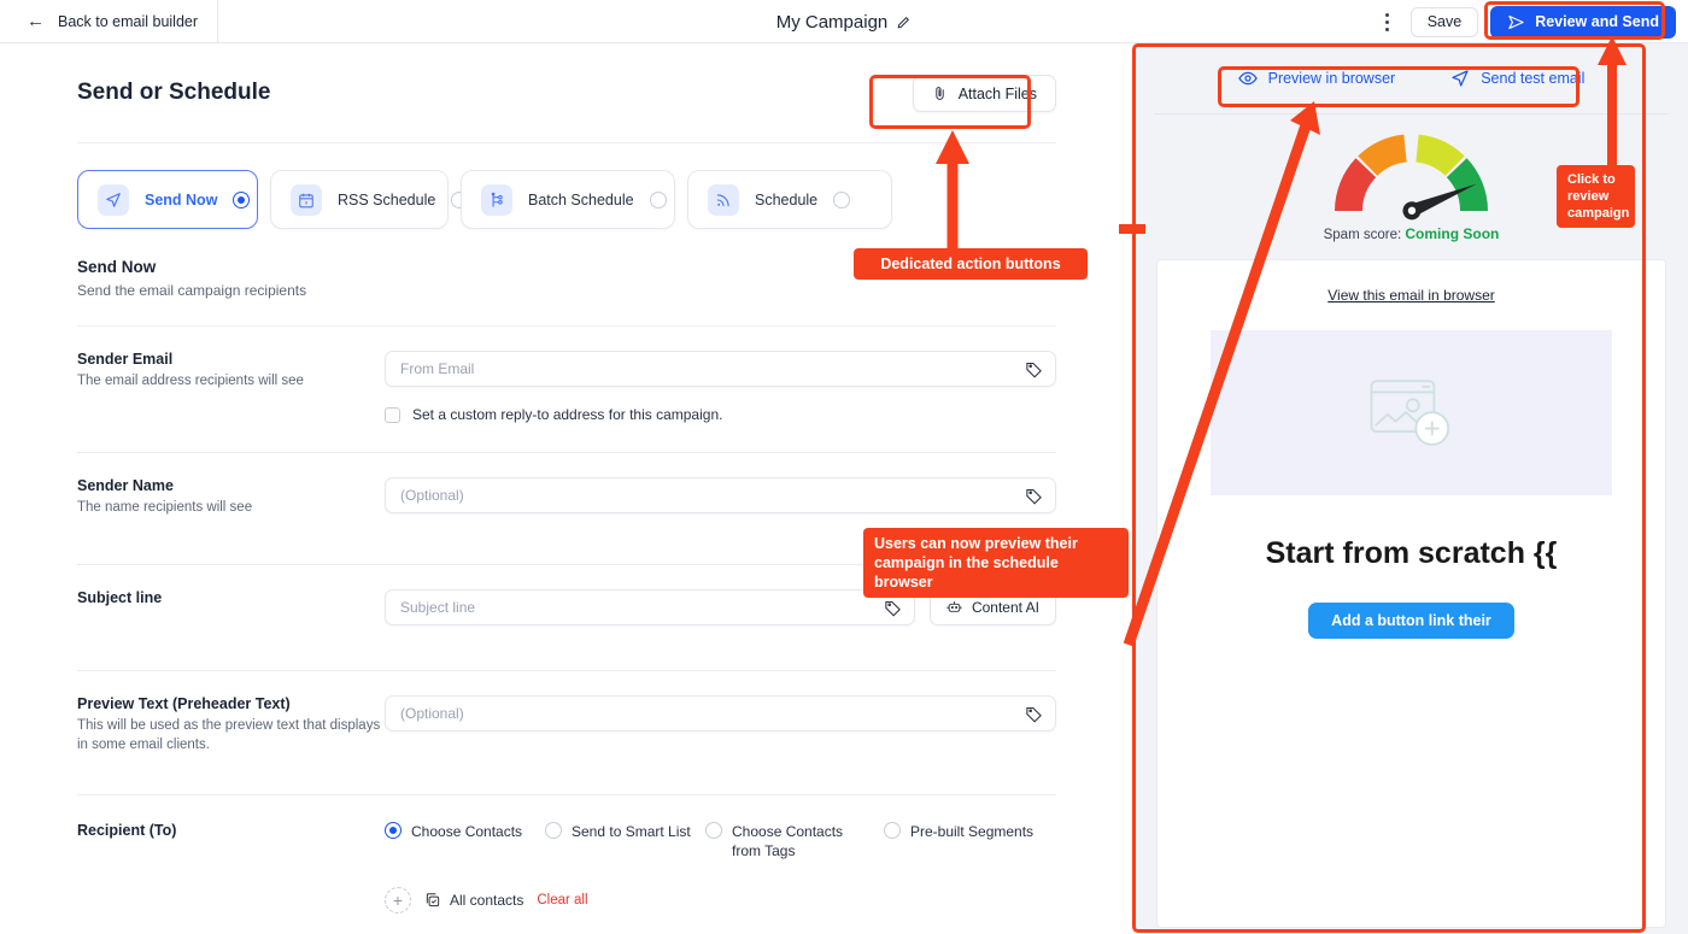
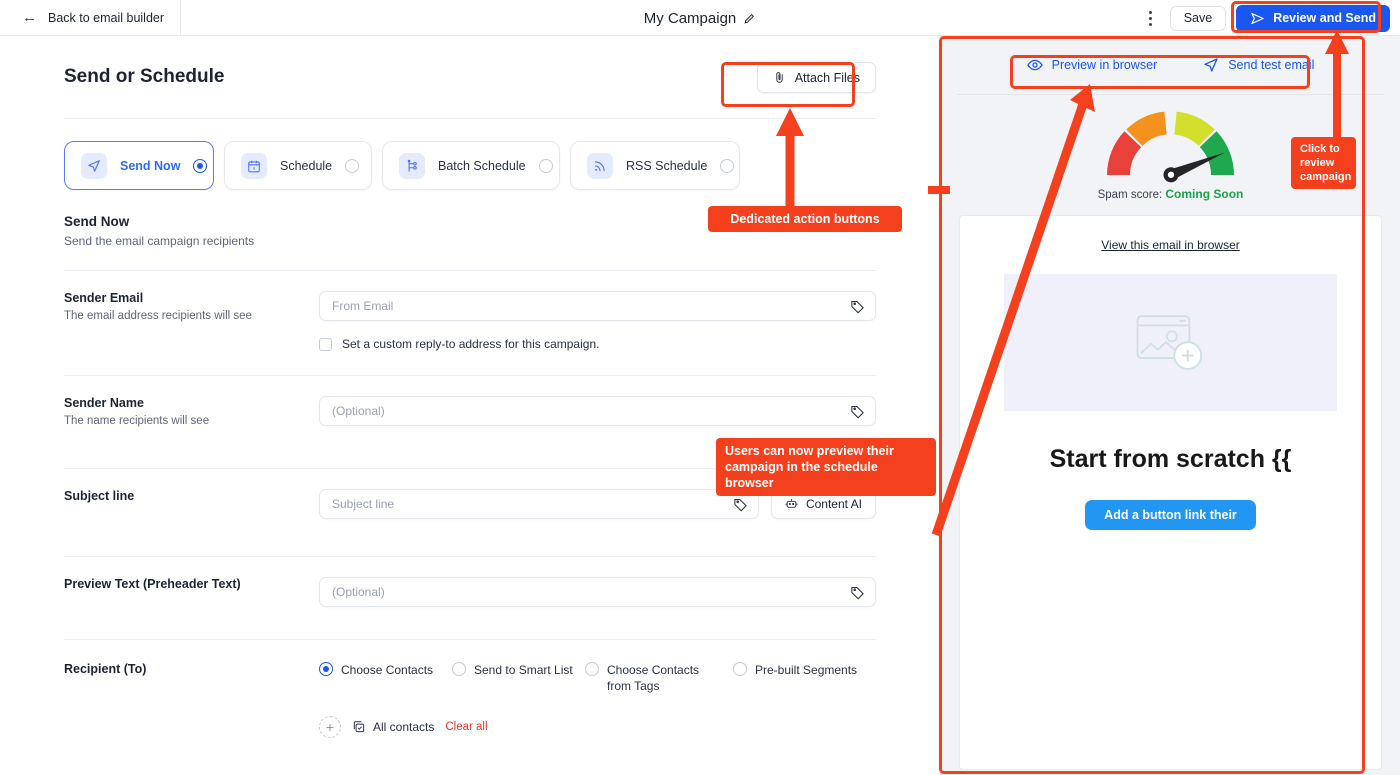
  ←
  Back to email builder
  My Campaign
  Save
  Review and Send
  Send or Schedule
  Attach Files
  Send Now
- RSS Schedule
+ Schedule
  Batch Schedule
- Schedule
+ RSS Schedule
  Send Now
  Send the email campaign recipients
  Sender Email
  The email address recipients will see
  From Email
  Set a custom reply-to address for this campaign.
  Sender Name
  The name recipients will see
  (Optional)
  Subject line
  Subject line
  Content AI
  Preview Text (Preheader Text)
- This will be used as the preview text that displays in some email clients.
  (Optional)
  Recipient (To)
  Choose Contacts
  Send to Smart List
  Choose Contacts from Tags
  Pre-built Segments
  +
  All contacts
  Clear all
  Preview in browser
  Send test email
  Spam score: Coming Soon
  View this email in browser
  Start from scratch {{
  Add a button link their
  Dedicated action buttons
  Users can now preview their campaign in the schedule browser
  Click to review campaign
